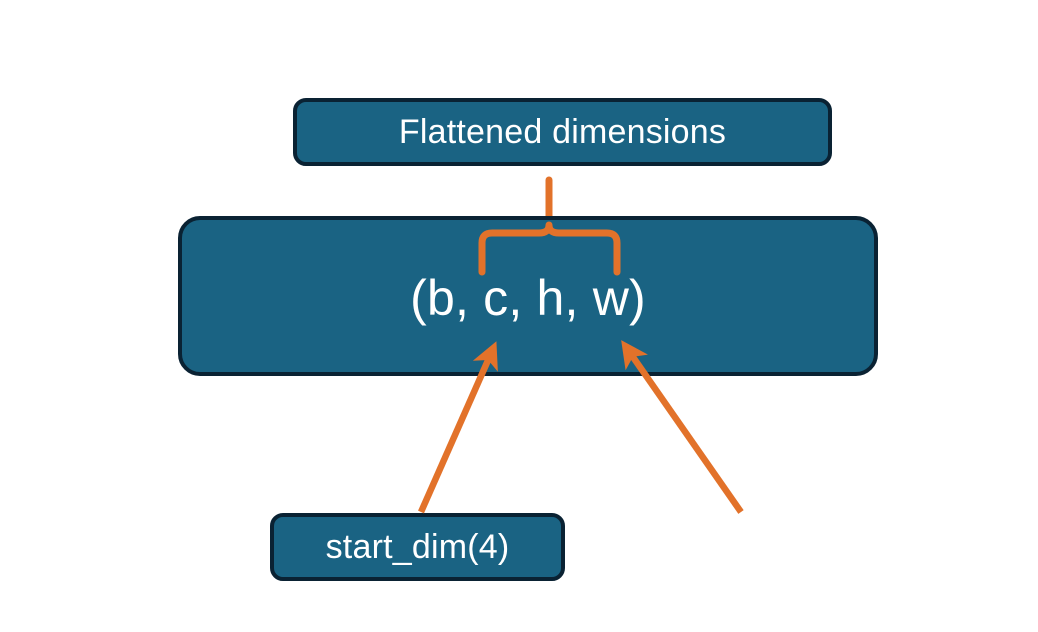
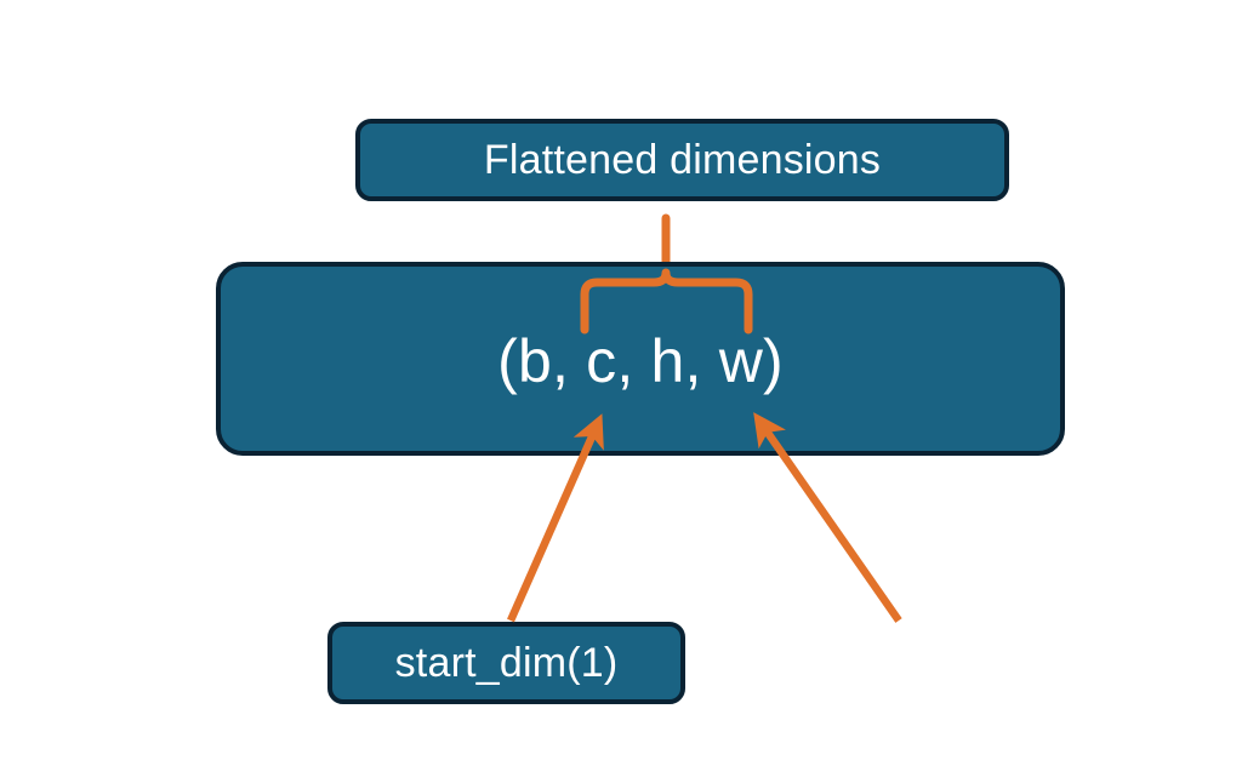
  Flattened dimensions
  (b, c, h, w)
- start_dim(4)
+ start_dim(1)
